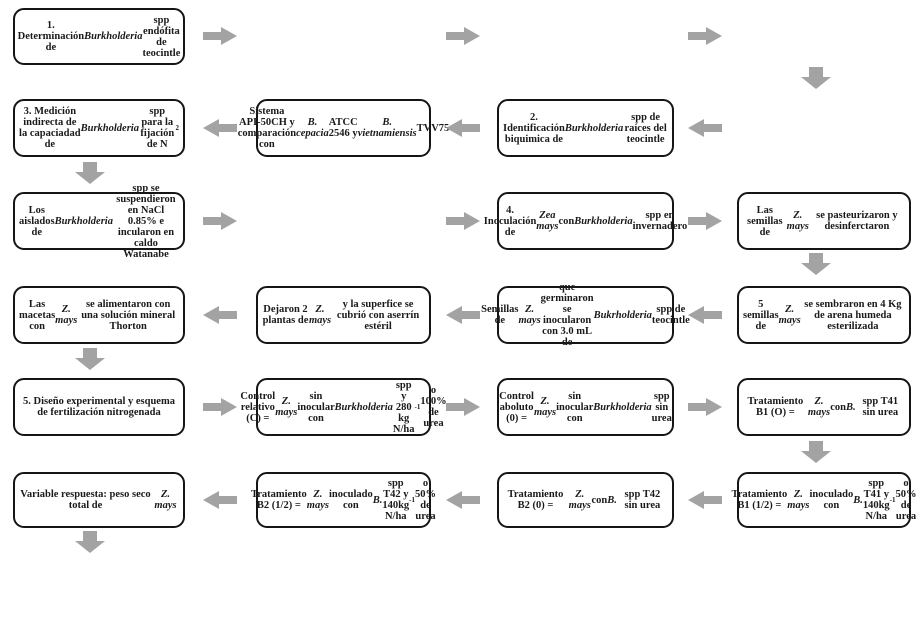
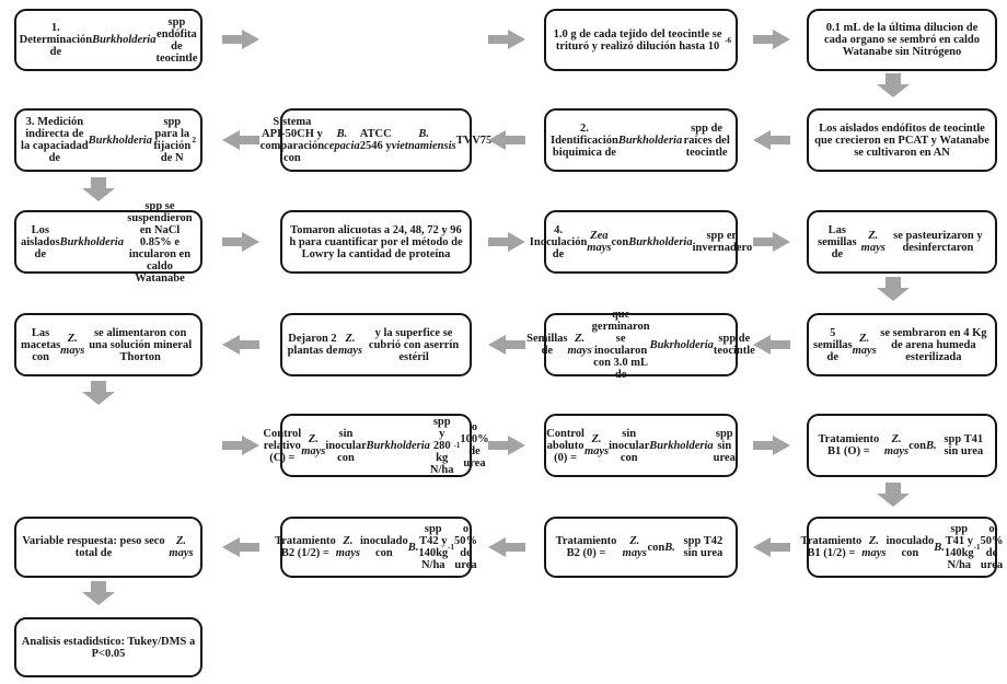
  1. Determinación de
  Burkholderia
  spp endófita de teocintle
+ 1.0 g de cada tejido del teocintle se trituró y realizó dilución hasta 10
+ -6
+ 0.1 mL de la última dilucion de cada organo se sembró en caldo Watanabe sin Nitrógeno
  3. Medición indirecta de la capaciadad de
  Burkholderia
  spp para la fijación de N
  2
  Sistema API-50CH y comparación con
  B. cepacia
  ATCC 2546 y
  B. vietnamiensis
  TVV7
  2. Identificación biquimica de
  Burkholderia
  spp de raíces del teocintle
+ Los aislados endófitos de teocintle que crecieron en PCAT y Watanabe se cultivaron en AN
  Los aislados de
  Burkholderia
  spp se suspendieron en NaCl 0.85% e incularon en caldo Watanabe
+ Tomaron alicuotas a 24, 48, 72 y 96 h para cuantificar por el método de Lowry la cantidad de proteína
  4. Inoculación de
  Zea mays
  con
  Burkholderia
  spp en invernadero
  Las semillas de
  Z. mays
  se pasteurizaron y desinferctaron
  Las macetas con
  Z. mays
  se alimentaron con una solución mineral Thorton
  Dejaron 2 plantas de
  Z. mays
  y la superfice se cubrió con aserrín estéril
  Semillas de
  Z. mays
  que germinaron se inocularon con 3.0 mL de
  Bukrholderia
  spp de teocintl
  5 semillas de
  Z. mays
  se sembraron en 4 Kg de arena humeda esterilizada
- 5. Diseño experimental y esquema de fertilización nitrogenada
  Control relativo (C) =
  Z. mays
  sin inocular con
  Burkholderia
  spp y 280 kg N/ha
  -1
  o 100% de urea
  Control aboluto (0) =
  Z. mays
  sin inocular con
  Burkholderia
  spp sin urea
  Tratamiento B1 (O) =
  Z. mays
  con
  B.
  spp T41 sin urea
  Variable respuesta: peso seco total de
  Z. mays
  Tratamiento B2 (1/2) =
  Z. mays
  inoculado con
  B.
  spp T42 y 140kg N/ha
  -1
  o 50% de urea
  Tratamiento B2 (0) =
  Z. mays
  con
  B.
  spp T42 sin urea
  Tratamiento B1 (1/2) =
  Z. mays
  inoculado con
  B.
  spp T41 y 140kg N/ha
  -1
  o 50% de urea
+ Analisis estadidstico: Tukey/DMS a P<0.05
